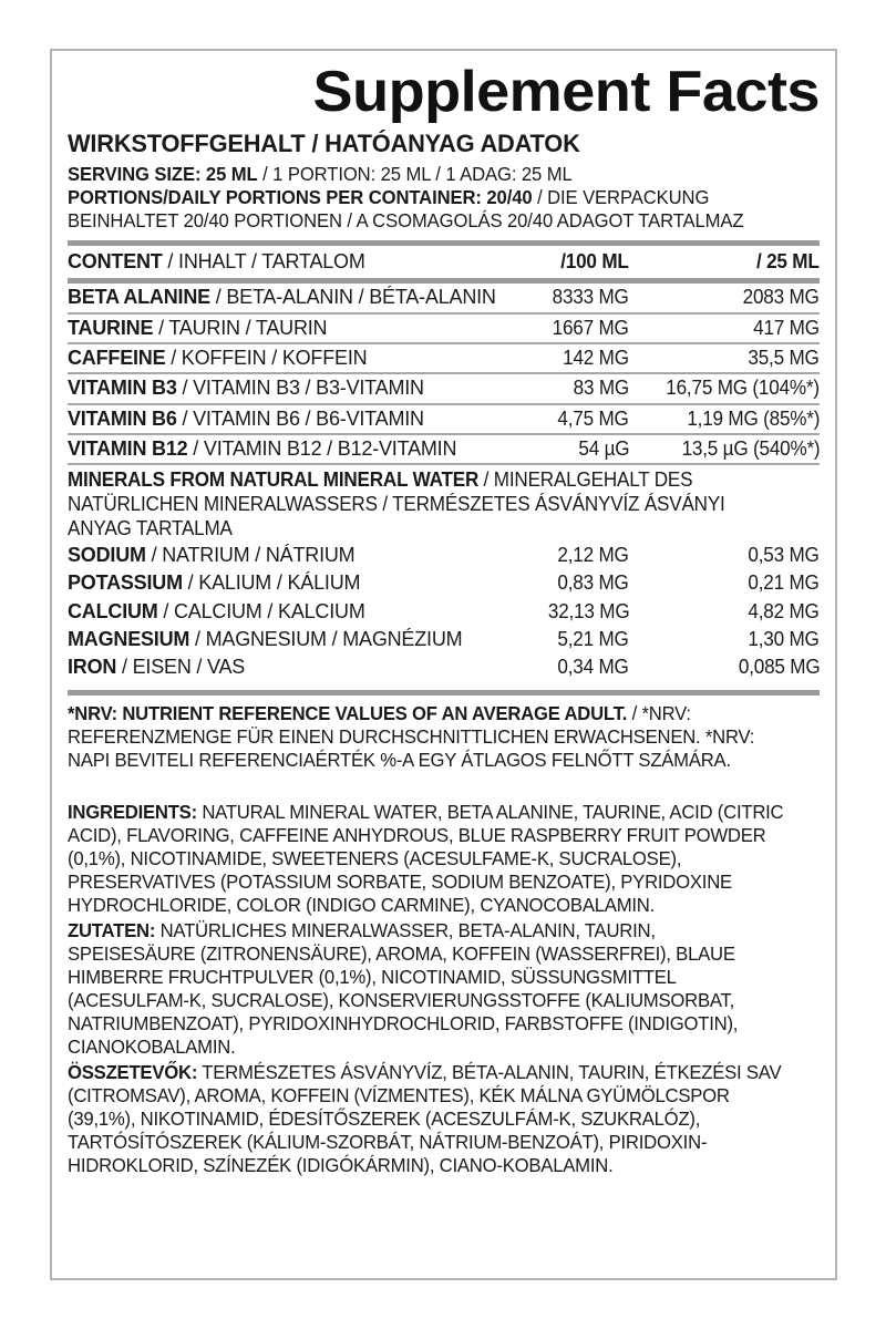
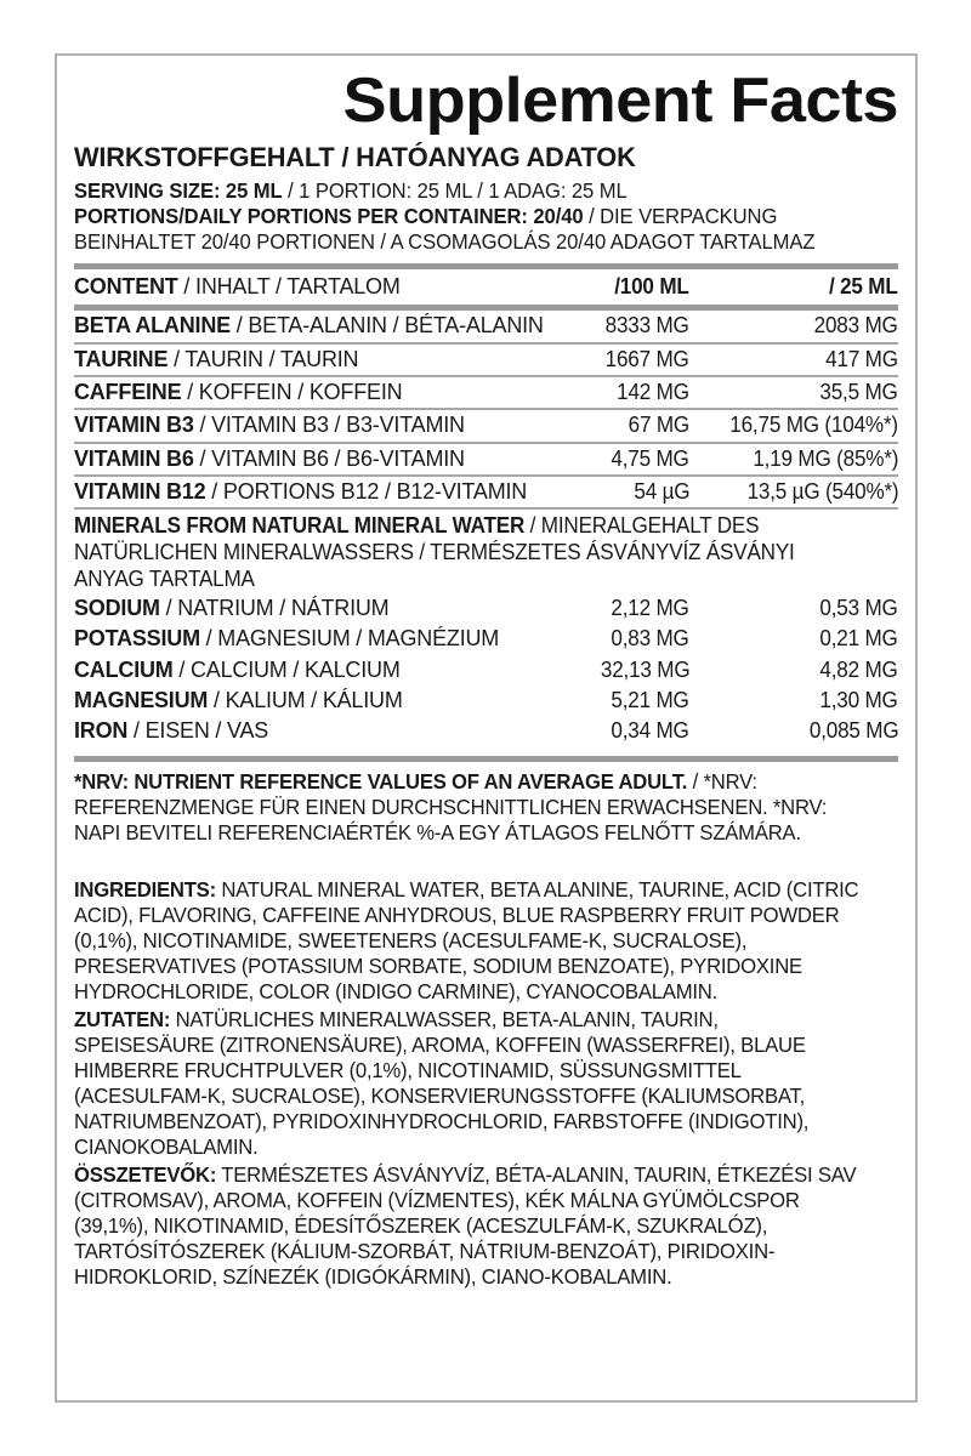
  Supplement Facts
  WIRKSTOFFGEHALT / HATÓANYAG ADATOK
  SERVING SIZE: 25 ML / 1 PORTION: 25 ML / 1 ADAG: 25 ML
  PORTIONS/DAILY PORTIONS PER CONTAINER: 20/40 / DIE VERPACKUNG BEINHALTET 20/40 PORTIONEN / A CSOMAGOLÁS 20/40 ADAGOT TARTALMAZ
  CONTENT / INHALT / TARTALOM	/100 ML	/ 25 ML
  BETA ALANINE / BETA-ALANIN / BÉTA-ALANIN	8333 MG	2083 MG
  TAURINE / TAURIN / TAURIN	1667 MG	417 MG
  CAFFEINE / KOFFEIN / KOFFEIN	142 MG	35,5 MG
- VITAMIN B3 / VITAMIN B3 / B3-VITAMIN	83 MG	16,75 MG (104%*)
+ VITAMIN B3 / VITAMIN B3 / B3-VITAMIN	67 MG	16,75 MG (104%*)
  VITAMIN B6 / VITAMIN B6 / B6-VITAMIN	4,75 MG	1,19 MG (85%*)
- VITAMIN B12 / VITAMIN B12 / B12-VITAMIN	54 µG	13,5 µG (540%*)
+ VITAMIN B12 / PORTIONS B12 / B12-VITAMIN	54 µG	13,5 µG (540%*)
  MINERALS FROM NATURAL MINERAL WATER / MINERALGEHALT DES NATÜRLICHEN MINERALWASSERS / TERMÉSZETES ÁSVÁNYVÍZ ÁSVÁNYI ANYAG TARTALMA
  SODIUM / NATRIUM / NÁTRIUM	2,12 MG	0,53 MG
- POTASSIUM / KALIUM / KÁLIUM	0,83 MG	0,21 MG
+ POTASSIUM / MAGNESIUM / MAGNÉZIUM	0,83 MG	0,21 MG
  CALCIUM / CALCIUM / KALCIUM	32,13 MG	4,82 MG
- MAGNESIUM / MAGNESIUM / MAGNÉZIUM	5,21 MG	1,30 MG
+ MAGNESIUM / KALIUM / KÁLIUM	5,21 MG	1,30 MG
  IRON / EISEN / VAS	0,34 MG	0,085 MG
  *NRV: NUTRIENT REFERENCE VALUES OF AN AVERAGE ADULT. / *NRV: REFERENZMENGE FÜR EINEN DURCHSCHNITTLICHEN ERWACHSENEN. *NRV: NAPI BEVITELI REFERENCIAÉRTÉK %-A EGY ÁTLAGOS FELNŐTT SZÁMÁRA.
  INGREDIENTS: NATURAL MINERAL WATER, BETA ALANINE, TAURINE, ACID (CITRIC ACID), FLAVORING, CAFFEINE ANHYDROUS, BLUE RASPBERRY FRUIT POWDER (0,1%), NICOTINAMIDE, SWEETENERS (ACESULFAME-K, SUCRALOSE), PRESERVATIVES (POTASSIUM SORBATE, SODIUM BENZOATE), PYRIDOXINE HYDROCHLORIDE, COLOR (INDIGO CARMINE), CYANOCOBALAMIN.
  ZUTATEN: NATÜRLICHES MINERALWASSER, BETA-ALANIN, TAURIN, SPEISESÄURE (ZITRONENSÄURE), AROMA, KOFFEIN (WASSERFREI), BLAUE HIMBERRE FRUCHTPULVER (0,1%), NICOTINAMID, SÜSSUNGSMITTEL (ACESULFAM-K, SUCRALOSE), KONSERVIERUNGSSTOFFE (KALIUMSORBAT, NATRIUMBENZOAT), PYRIDOXINHYDROCHLORID, FARBSTOFFE (INDIGOTIN), CIANOKOBALAMIN.
  ÖSSZETEVŐK: TERMÉSZETES ÁSVÁNYVÍZ, BÉTA-ALANIN, TAURIN, ÉTKEZÉSI SAV (CITROMSAV), AROMA, KOFFEIN (VÍZMENTES), KÉK MÁLNA GYÜMÖLCSPOR (39,1%), NIKOTINAMID, ÉDESÍTŐSZEREK (ACESZULFÁM-K, SZUKRALÓZ), TARTÓSÍTÓSZEREK (KÁLIUM-SZORBÁT, NÁTRIUM-BENZOÁT), PIRIDOXIN-HIDROKLORID, SZÍNEZÉK (IDIGÓKÁRMIN), CIANO-KOBALAMIN.
